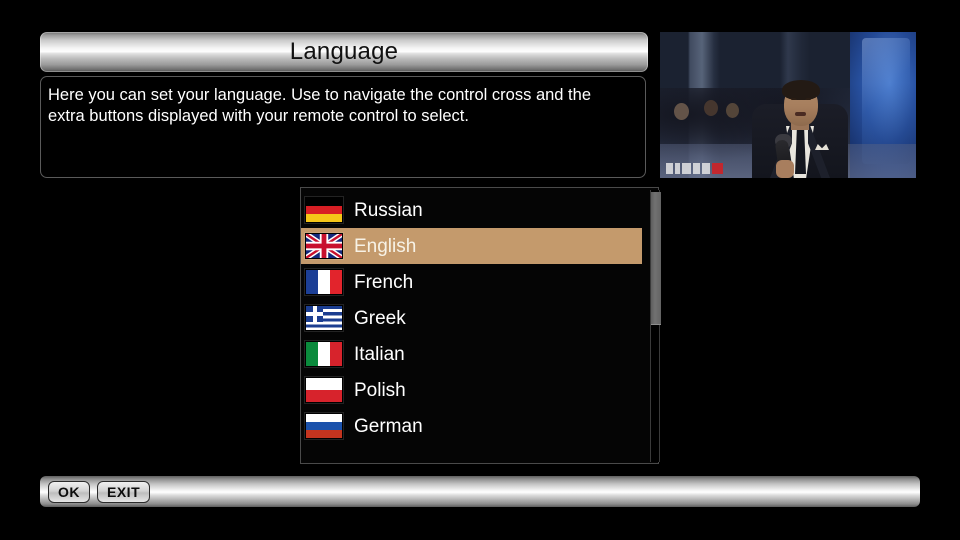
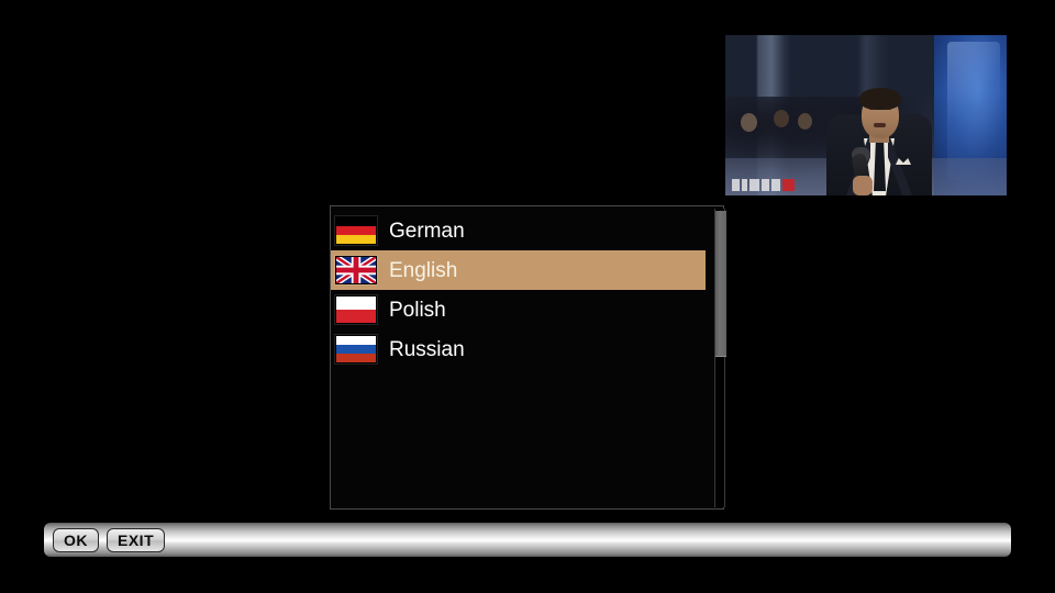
- Language
- Here you can set your language. Use to navigate the control cross and the extra buttons displayed with your remote control to select.
- Russian
+ German
  English
- French
- Greek
- Italian
  Polish
- German
+ Russian
  OK
  EXIT
